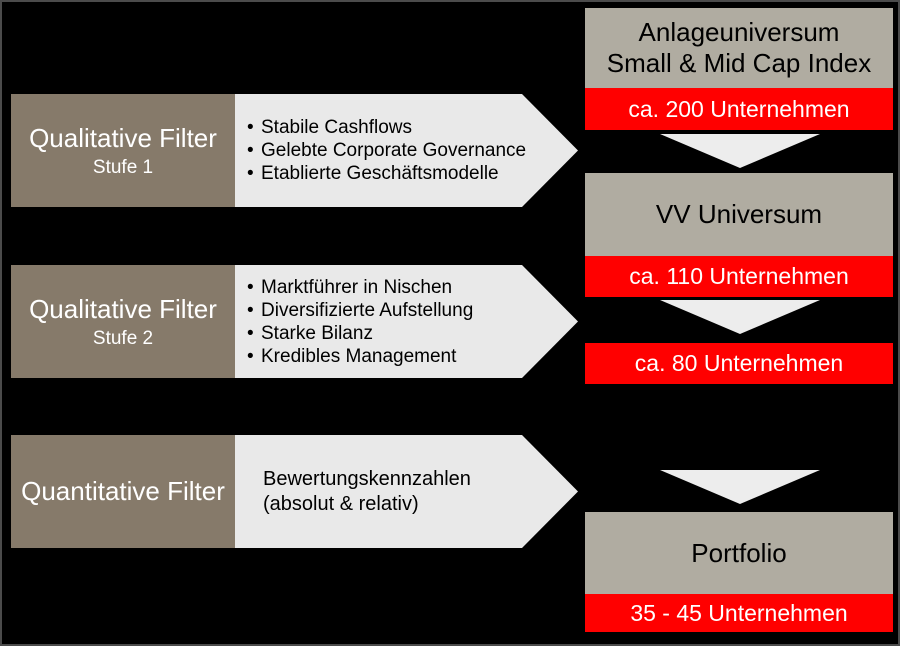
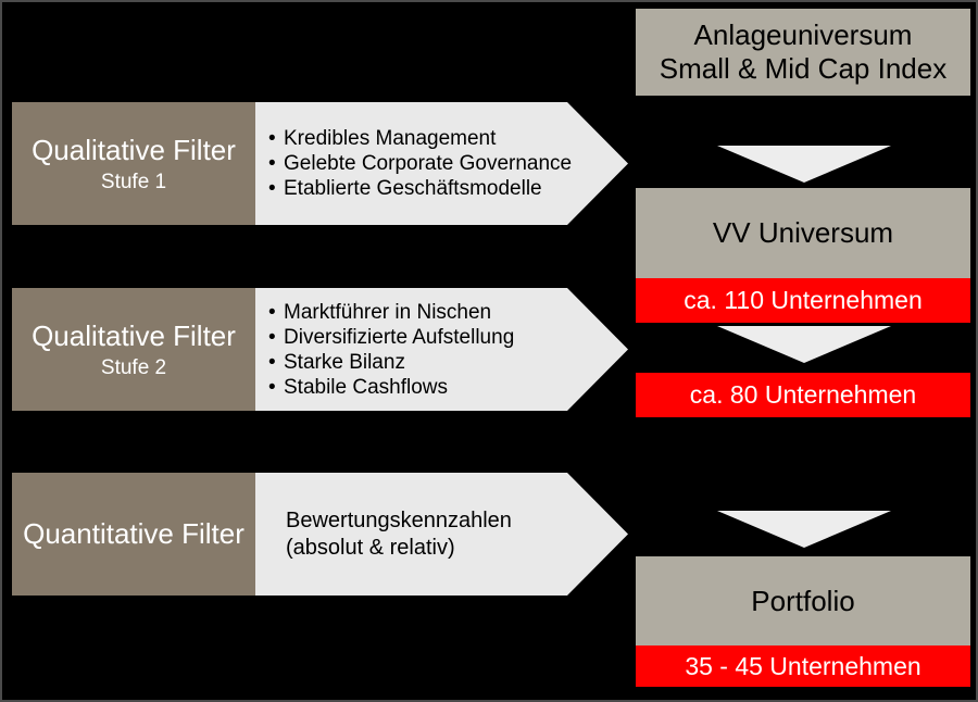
  Qualitative Filter
  Stufe 1
- Stabile Cashflows
+ Kredibles Management
  Gelebte Corporate Governance
  Etablierte Geschäftsmodelle
  Qualitative Filter
  Stufe 2
  Marktführer in Nischen
  Diversifizierte Aufstellung
  Starke Bilanz
- Kredibles Management
+ Stabile Cashflows
  Quantitative Filter
  Bewertungskennzahlen
  (absolut & relativ)
  Anlageuniversum
  Small & Mid Cap Index
- ca. 200 Unternehmen
  VV Universum
  ca. 110 Unternehmen
  ca. 80 Unternehmen
  Portfolio
  35 - 45 Unternehmen
